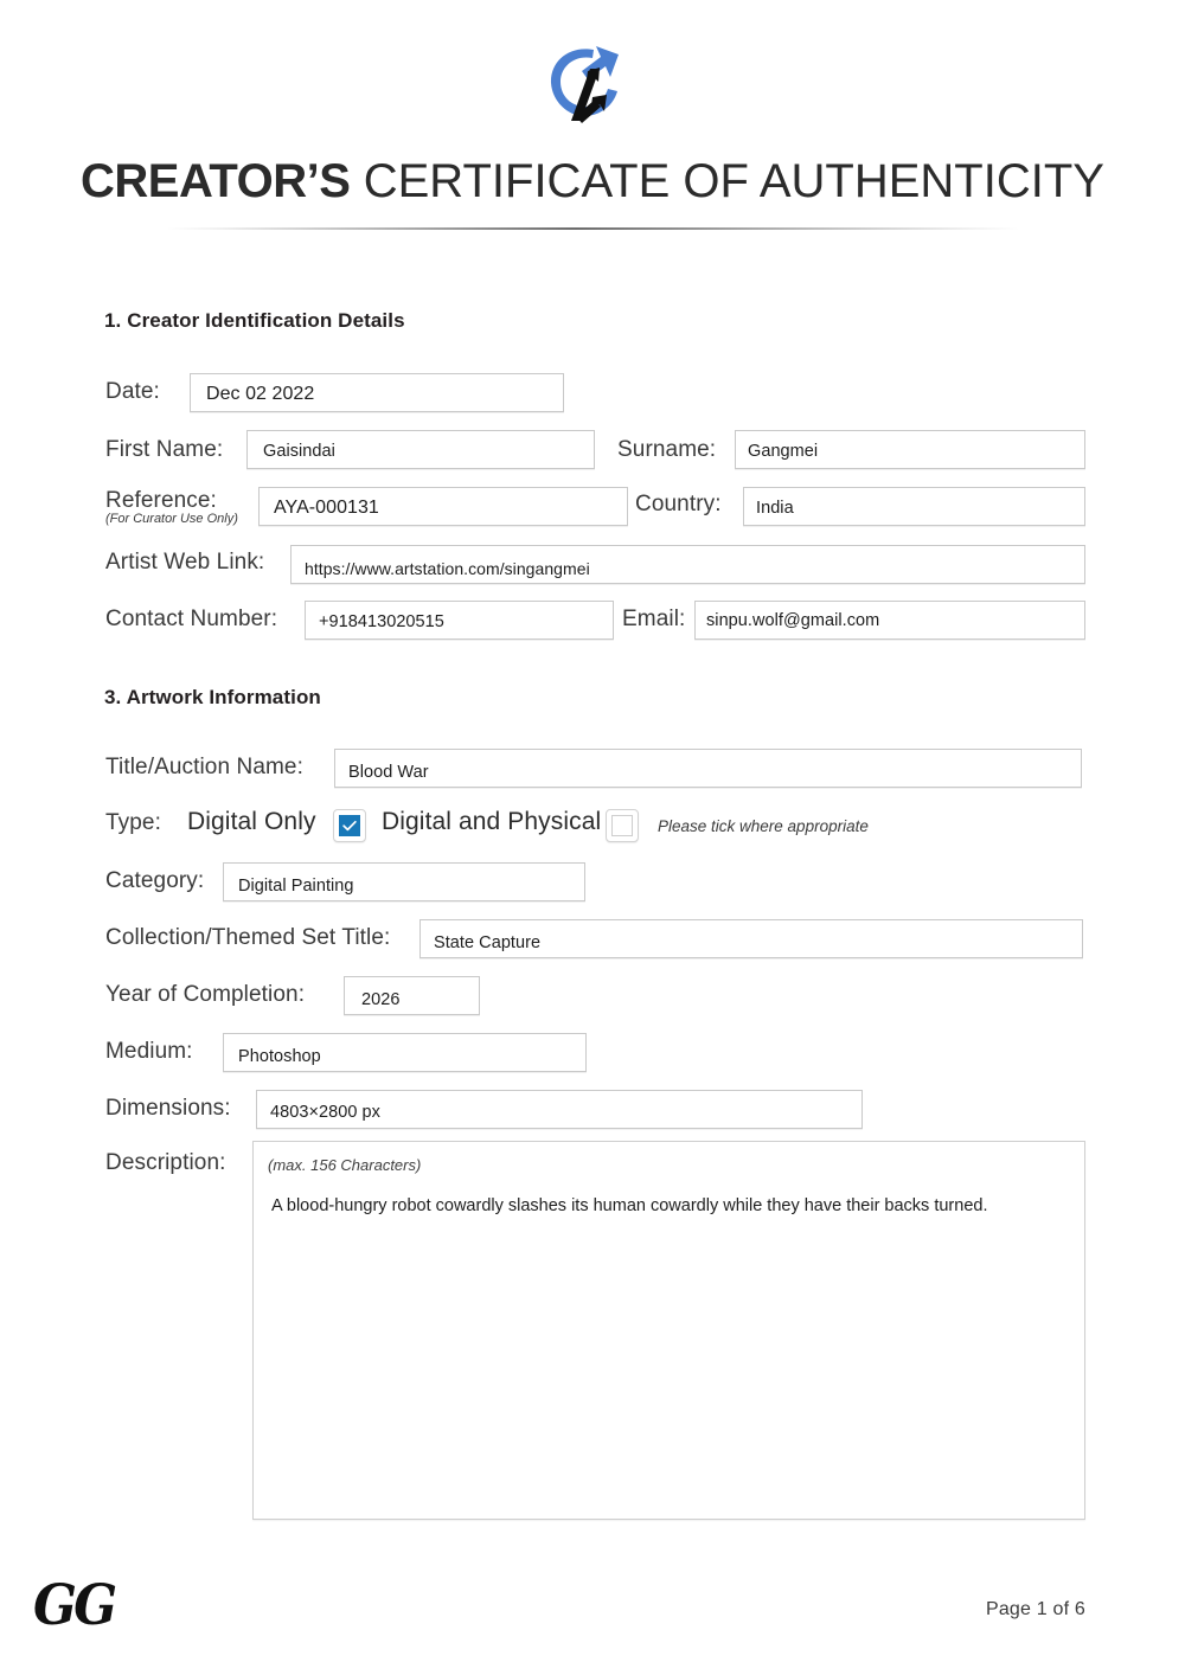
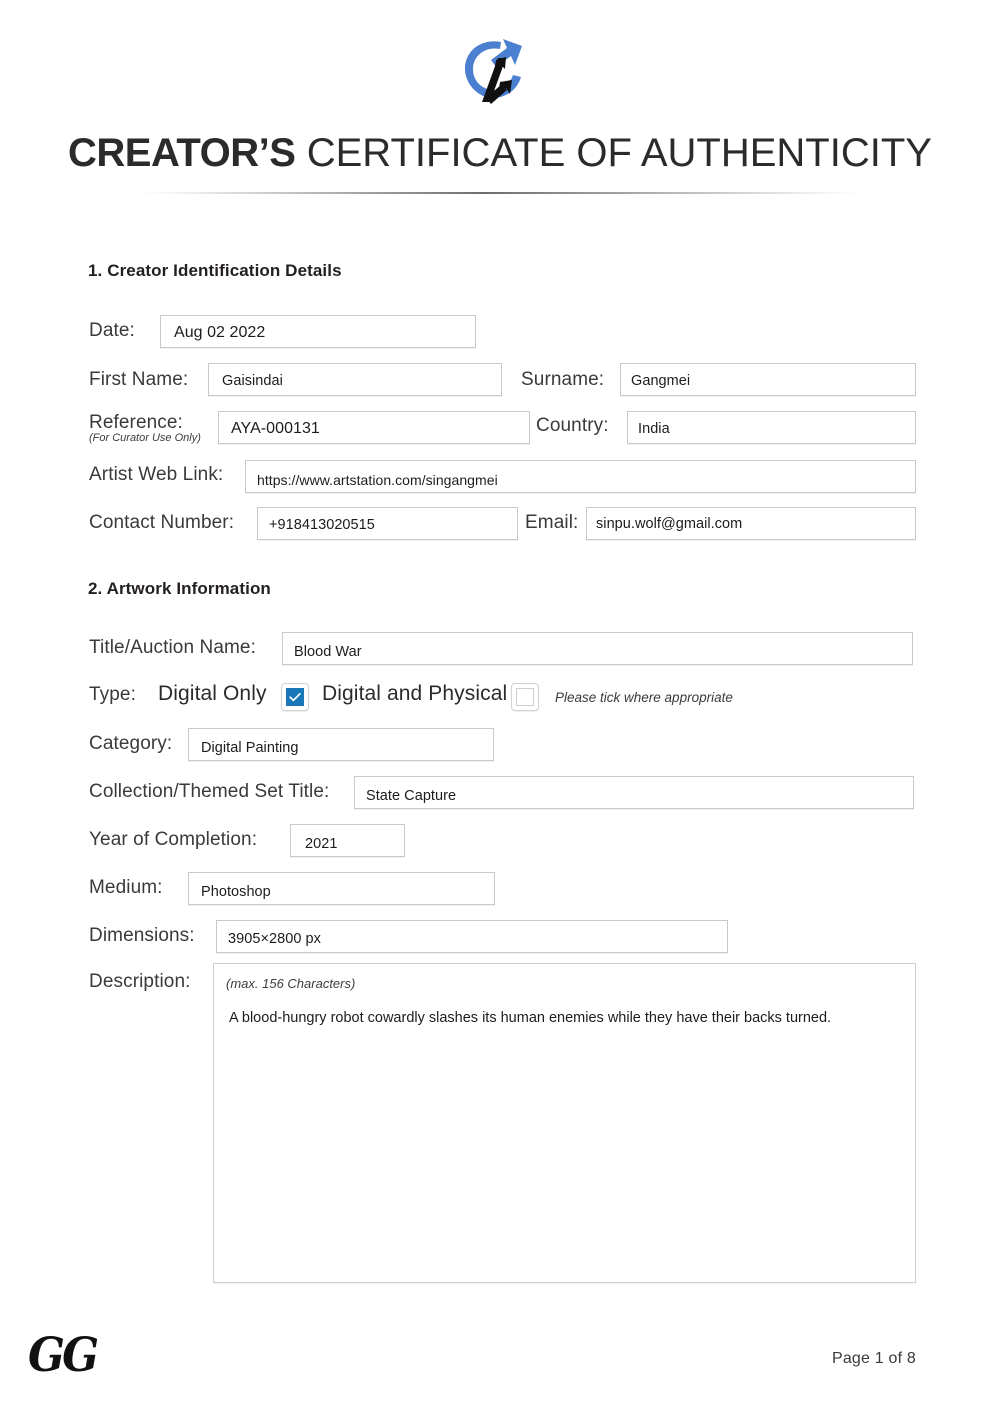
  CREATOR’S CERTIFICATE OF AUTHENTICITY
  1. Creator Identification Details
  Date:
- Dec 02 2022
+ Aug 02 2022
  First Name:
  Gaisindai
  Surname:
  Gangmei
  Reference:
  (For Curator Use Only)
  AYA-000131
  Country:
  India
  Artist Web Link:
  https://www.artstation.com/singangmei
  Contact Number:
  +918413020515
  Email:
  sinpu.wolf@gmail.com
- 3. Artwork Information
+ 2. Artwork Information
  Title/Auction Name:
  Blood War
  Type:
  Digital Only
  Digital and Physical
  Please tick where appropriate
  Category:
  Digital Painting
  Collection/Themed Set Title:
  State Capture
  Year of Completion:
- 2026
+ 2021
  Medium:
  Photoshop
  Dimensions:
- 4803×2800 px
+ 3905×2800 px
  Description:
  (max. 156 Characters)
- A blood-hungry robot cowardly slashes its human cowardly while they have their backs turned.
+ A blood-hungry robot cowardly slashes its human enemies while they have their backs turned.
  GG
- Page 1 of 6
+ Page 1 of 8
